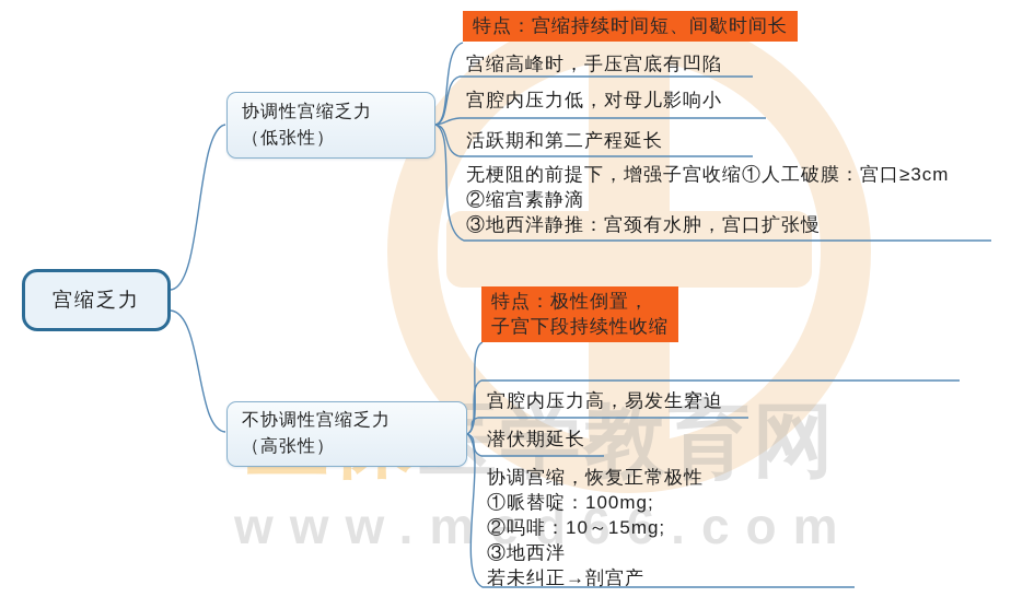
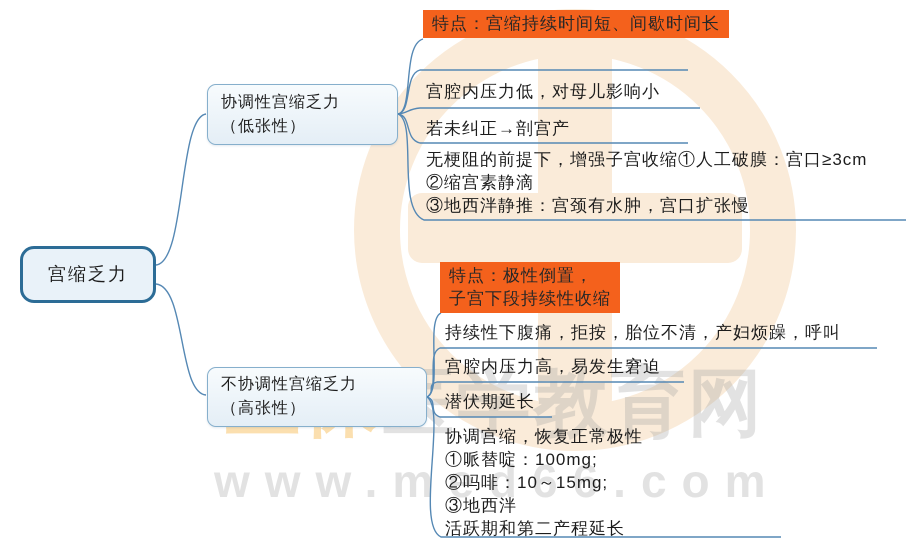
  www.med66.com
  宫缩乏力
  协调性宫缩乏力
  （低张性）
  不协调性宫缩乏力
  （高张性）
  特点：宫缩持续时间短、间歇时间长
- 宫缩高峰时，手压宫底有凹陷
  宫腔内压力低，对母儿影响小
- 活跃期和第二产程延长
+ 若未纠正→剖宫产
  无梗阻的前提下，增强子宫收缩①人工破膜：宫口≥3cm
  ②缩宫素静滴
  ③地西泮静推：宫颈有水肿，宫口扩张慢
  特点：极性倒置，
  子宫下段持续性收缩
+ 持续性下腹痛，拒按，胎位不清，产妇烦躁，呼叫
  宫腔内压力高，易发生窘迫
  潜伏期延长
  协调宫缩，恢复正常极性
  ①哌替啶：100mg;
  ②吗啡：10～15mg;
  ③地西泮
- 若未纠正→剖宫产
+ 活跃期和第二产程延长
